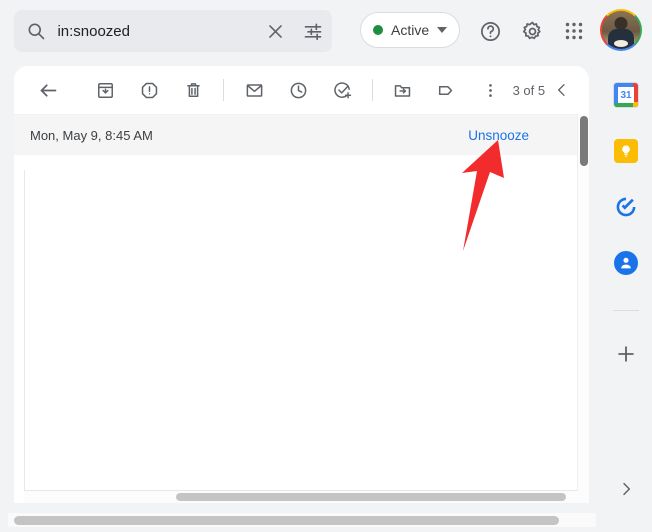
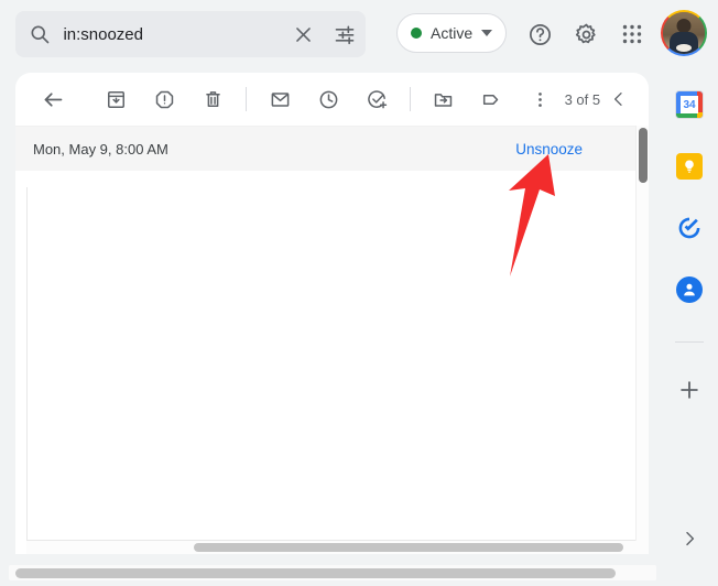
  in:snoozed
  Active
  3 of 5
- Mon, May 9, 8:45 AM
+ Mon, May 9, 8:00 AM
  Unsnooze
- 31
+ 34
